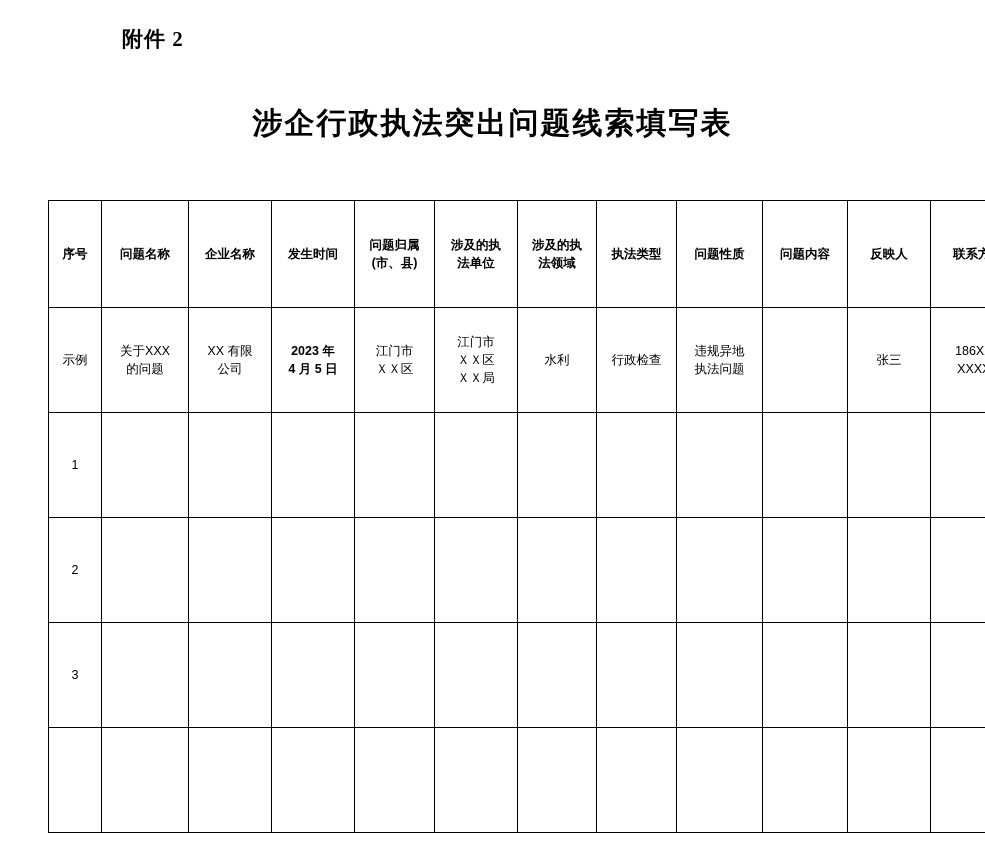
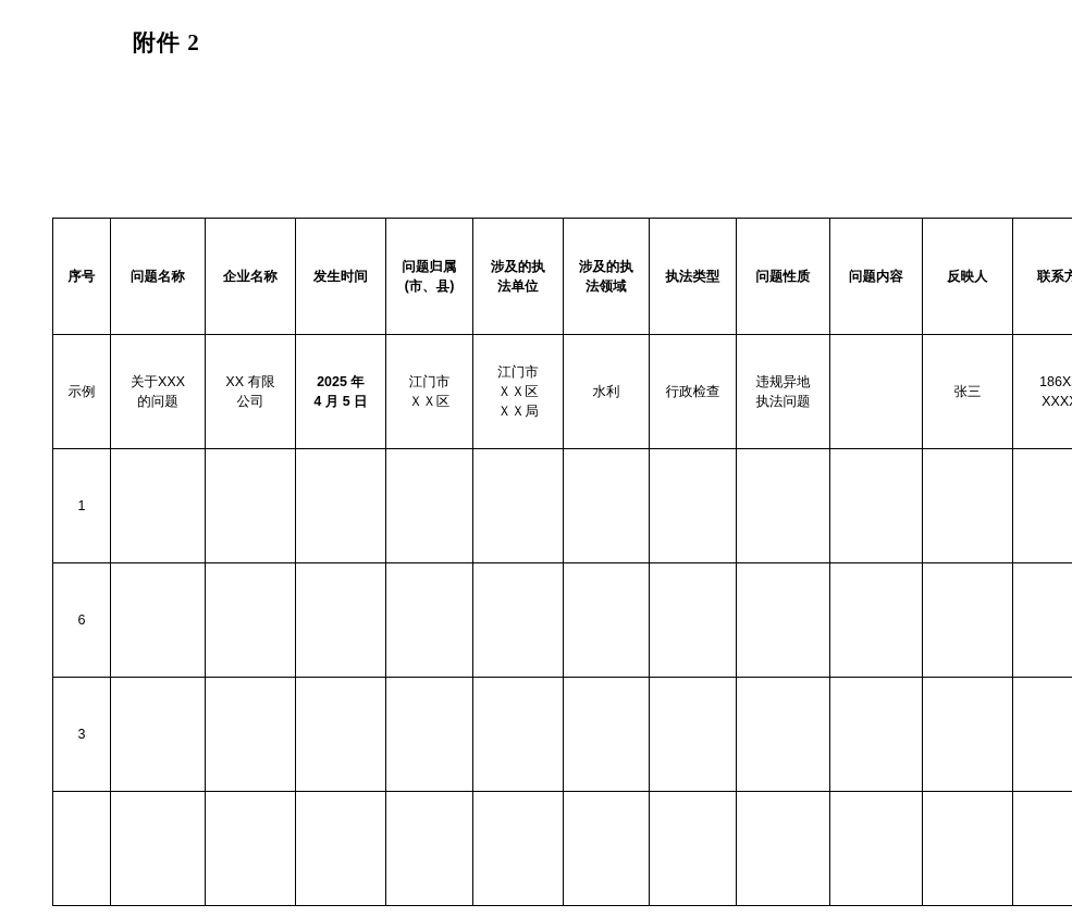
  附件 2
- 涉企行政执法突出问题线索填写表
  序号	问题名称	企业名称	发生时间	问题归属 (市、县)	涉及的执 法单位	涉及的执 法领域	执法类型	问题性质	问题内容	反映人	联系方
- 示例	关于XXX 的问题	XX 有限 公司	2023 年 4 月 5 日	江门市 ＸＸ区	江门市 ＸＸ区 ＸＸ局	水利	行政检查	违规异地 执法问题		张三	186X XXX
+ 示例	关于XXX 的问题	XX 有限 公司	2025 年 4 月 5 日	江门市 ＸＸ区	江门市 ＸＸ区 ＸＸ局	水利	行政检查	违规异地 执法问题		张三	186X XXX
  1
- 2
+ 6
  3
